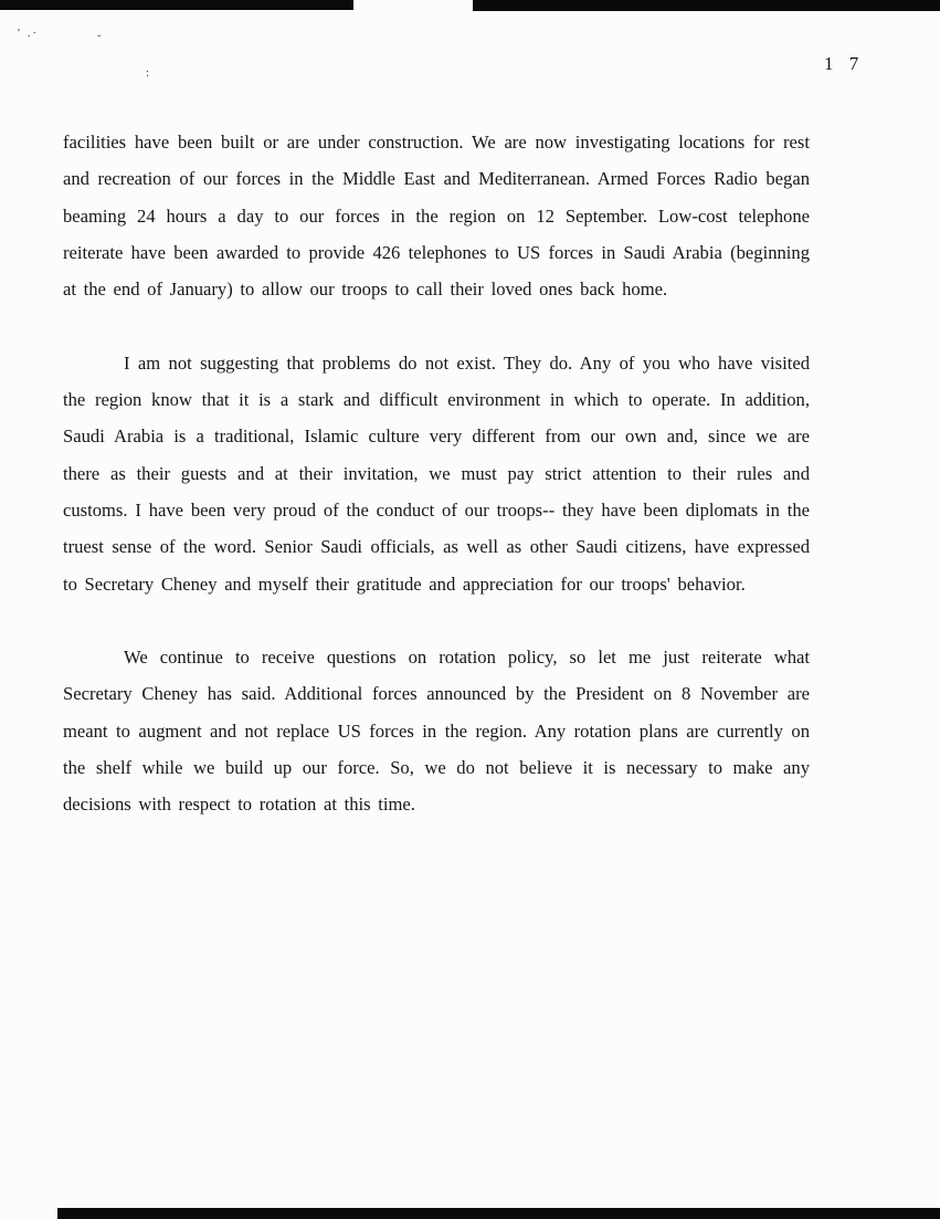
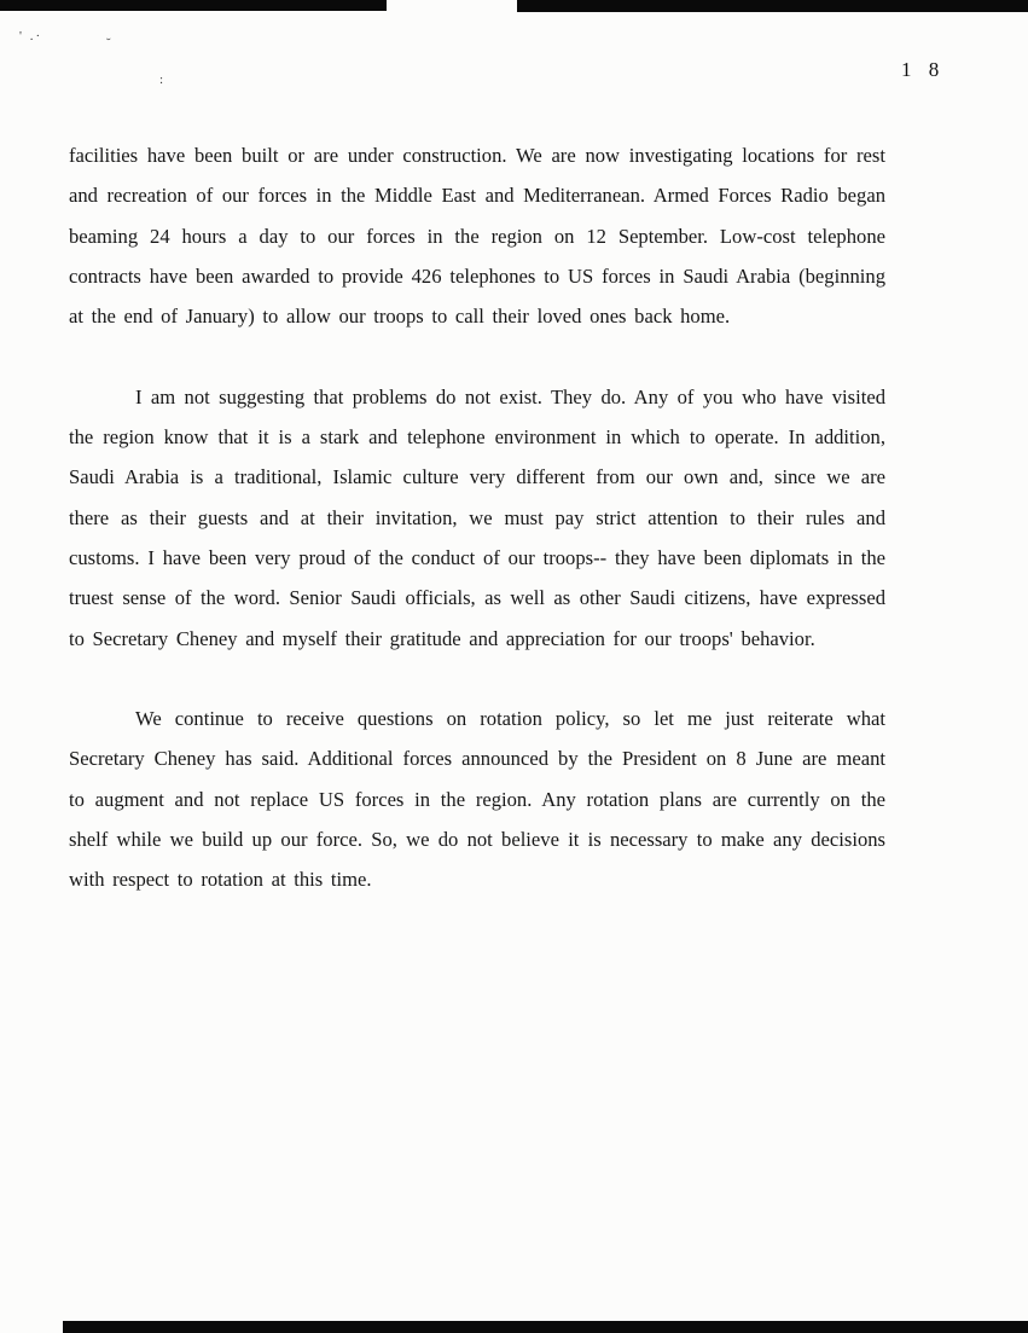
  ' .·
  ˘
  :
- 1 7
+ 1 8
- facilities have been built or are under construction. We are now investigating locations for rest and recreation of our forces in the Middle East and Mediterranean. Armed Forces Radio began beaming 24 hours a day to our forces in the region on 12 September. Low-cost telephone reiterate have been awarded to provide 426 telephones to US forces in Saudi Arabia (beginning at the end of January) to allow our troops to call their loved ones back home.
+ facilities have been built or are under construction. We are now investigating locations for rest and recreation of our forces in the Middle East and Mediterranean. Armed Forces Radio began beaming 24 hours a day to our forces in the region on 12 September. Low-cost telephone contracts have been awarded to provide 426 telephones to US forces in Saudi Arabia (beginning at the end of January) to allow our troops to call their loved ones back home.
- I am not suggesting that problems do not exist. They do. Any of you who have visited the region know that it is a stark and difficult environment in which to operate. In addition, Saudi Arabia is a traditional, Islamic culture very different from our own and, since we are there as their guests and at their invitation, we must pay strict attention to their rules and customs. I have been very proud of the conduct of our troops-- they have been diplomats in the truest sense of the word. Senior Saudi officials, as well as other Saudi citizens, have expressed to Secretary Cheney and myself their gratitude and appreciation for our troops' behavior.
+ I am not suggesting that problems do not exist. They do. Any of you who have visited the region know that it is a stark and telephone environment in which to operate. In addition, Saudi Arabia is a traditional, Islamic culture very different from our own and, since we are there as their guests and at their invitation, we must pay strict attention to their rules and customs. I have been very proud of the conduct of our troops-- they have been diplomats in the truest sense of the word. Senior Saudi officials, as well as other Saudi citizens, have expressed to Secretary Cheney and myself their gratitude and appreciation for our troops' behavior.
- We continue to receive questions on rotation policy, so let me just reiterate what Secretary Cheney has said. Additional forces announced by the President on 8 November are meant to augment and not replace US forces in the region. Any rotation plans are currently on the shelf while we build up our force. So, we do not believe it is necessary to make any decisions with respect to rotation at this time.
+ We continue to receive questions on rotation policy, so let me just reiterate what Secretary Cheney has said. Additional forces announced by the President on 8 June are meant to augment and not replace US forces in the region. Any rotation plans are currently on the shelf while we build up our force. So, we do not believe it is necessary to make any decisions with respect to rotation at this time.
